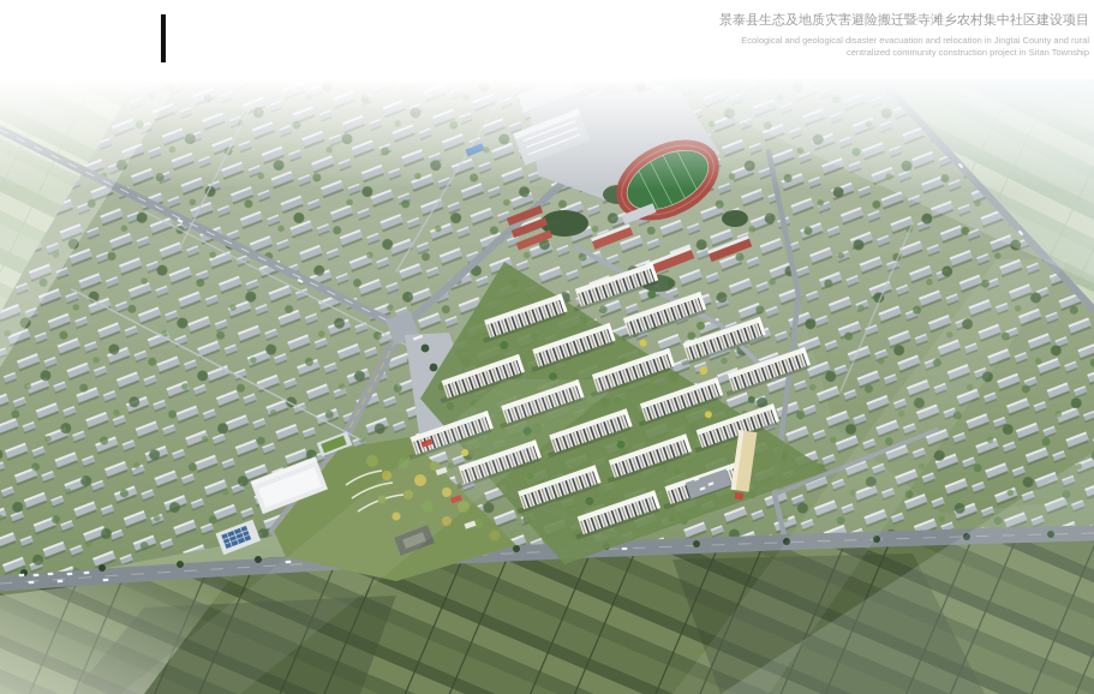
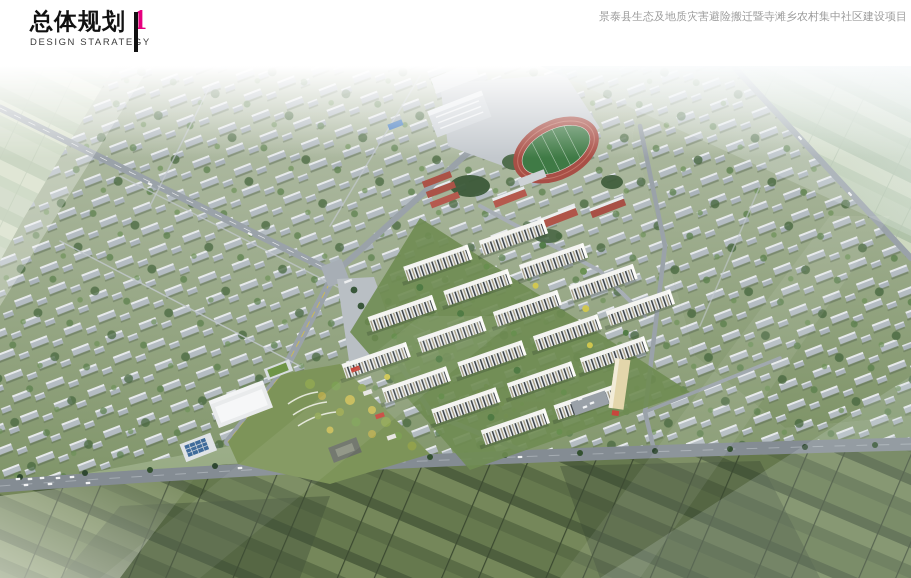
+ 总体规划
+ 1
+ DESIGN STARATEGY
  景泰县生态及地质灾害避险搬迁暨寺滩乡农村集中社区建设项目
- Ecological and geological disaster evacuation and relocation in Jingtai County and rural centralized community construction project in Sitan Township
